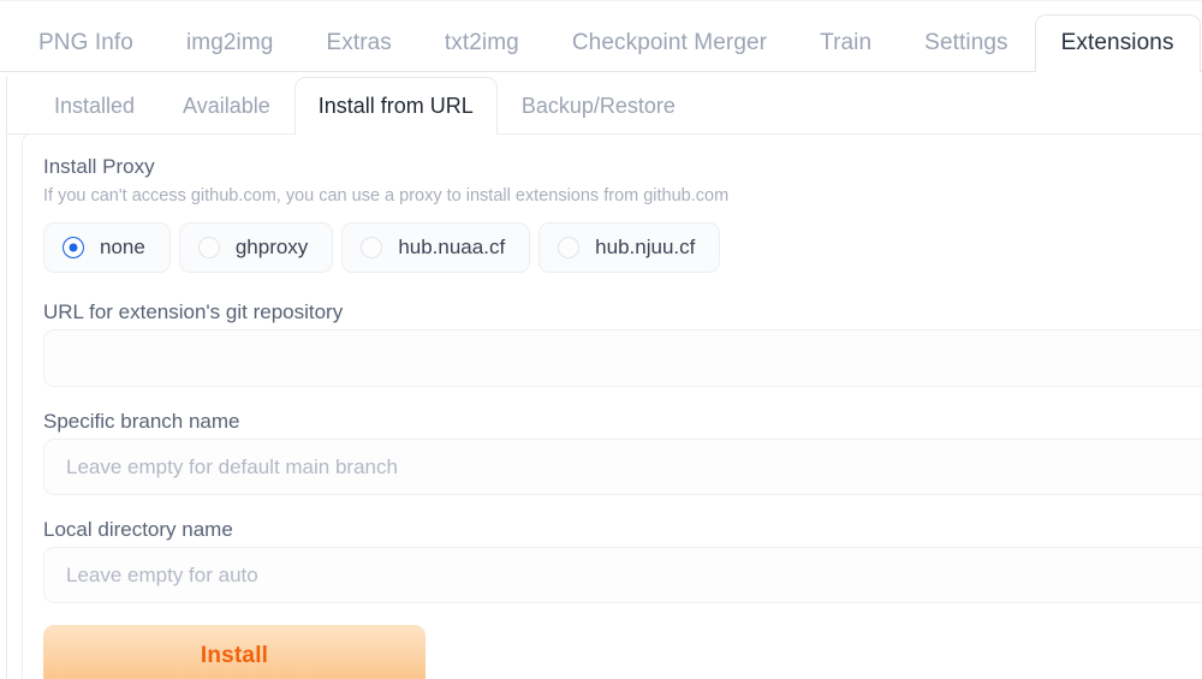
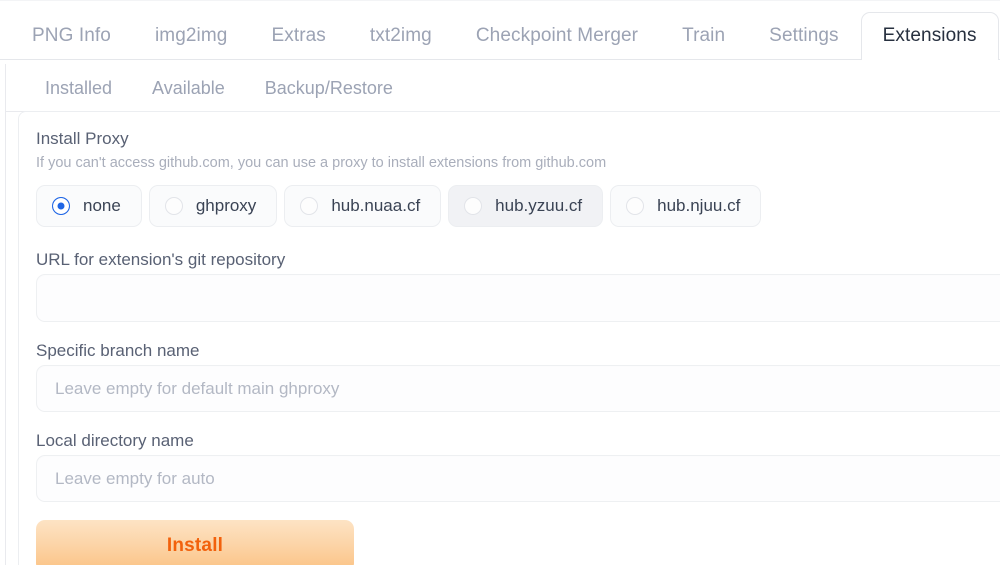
  PNG Info
  img2img
  Extras
  txt2img
  Checkpoint Merger
  Train
  Settings
  Extensions
  Installed
  Available
- Install from URL
  Backup/Restore
  Install Proxy
  If you can't access github.com, you can use a proxy to install extensions from github.com
  none
  ghproxy
  hub.nuaa.cf
+ hub.yzuu.cf
  hub.njuu.cf
  URL for extension's git repository
  Specific branch name
- Leave empty for default main branch
+ Leave empty for default main ghproxy
  Local directory name
  Leave empty for auto
  Install
